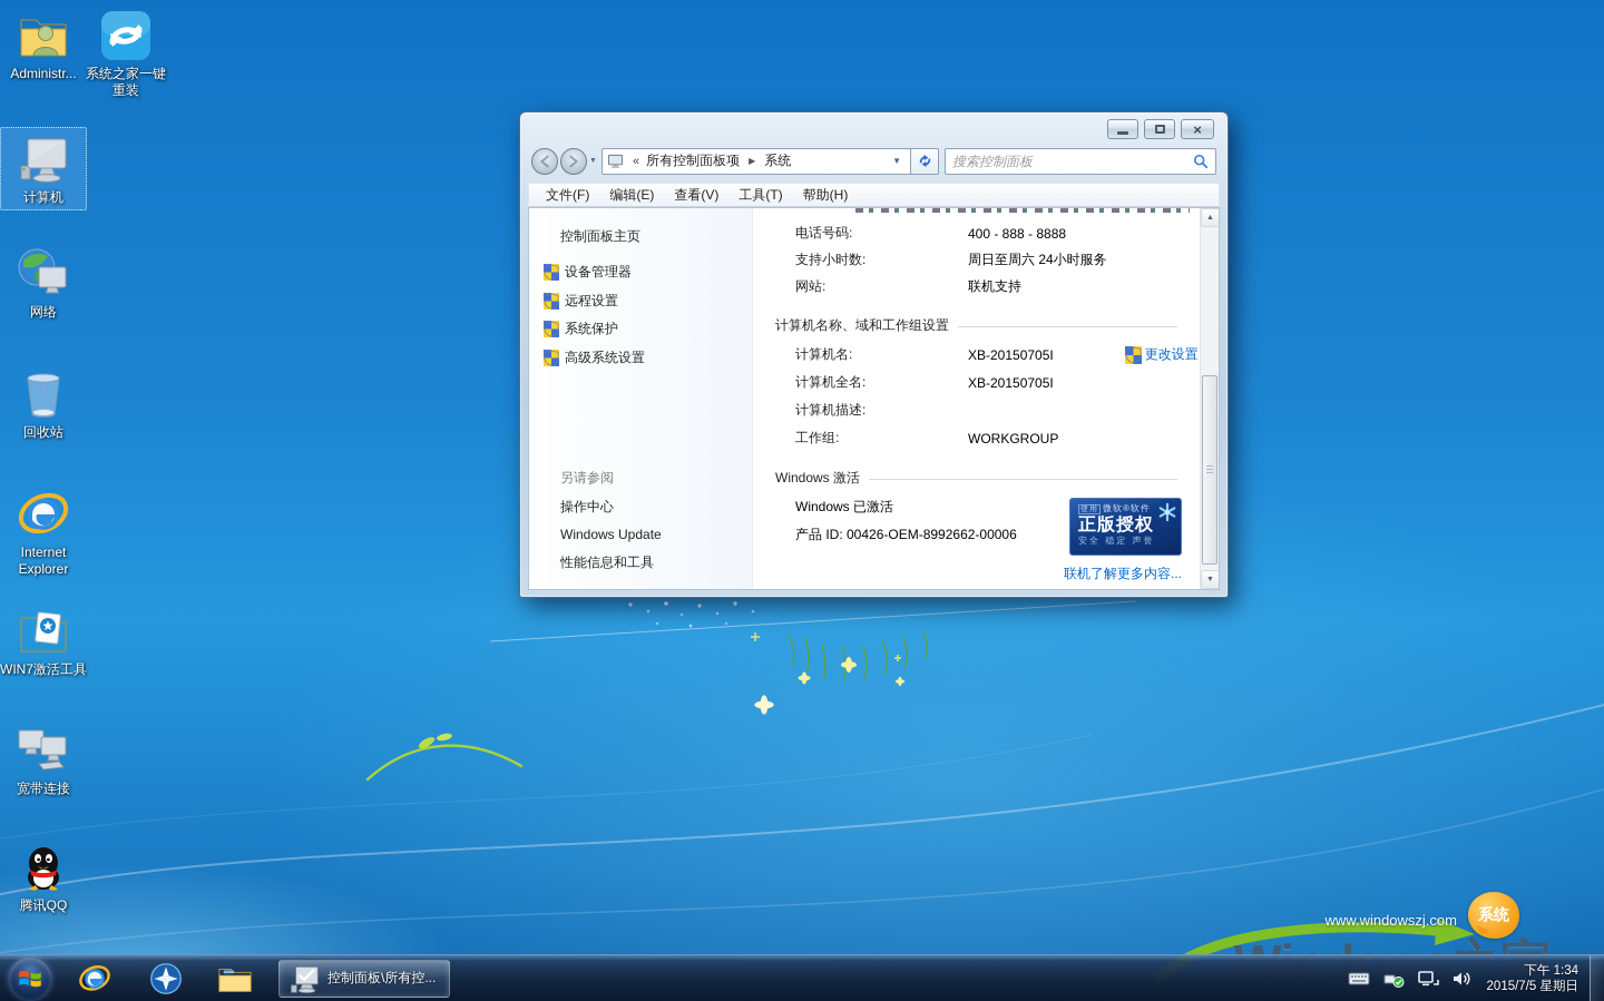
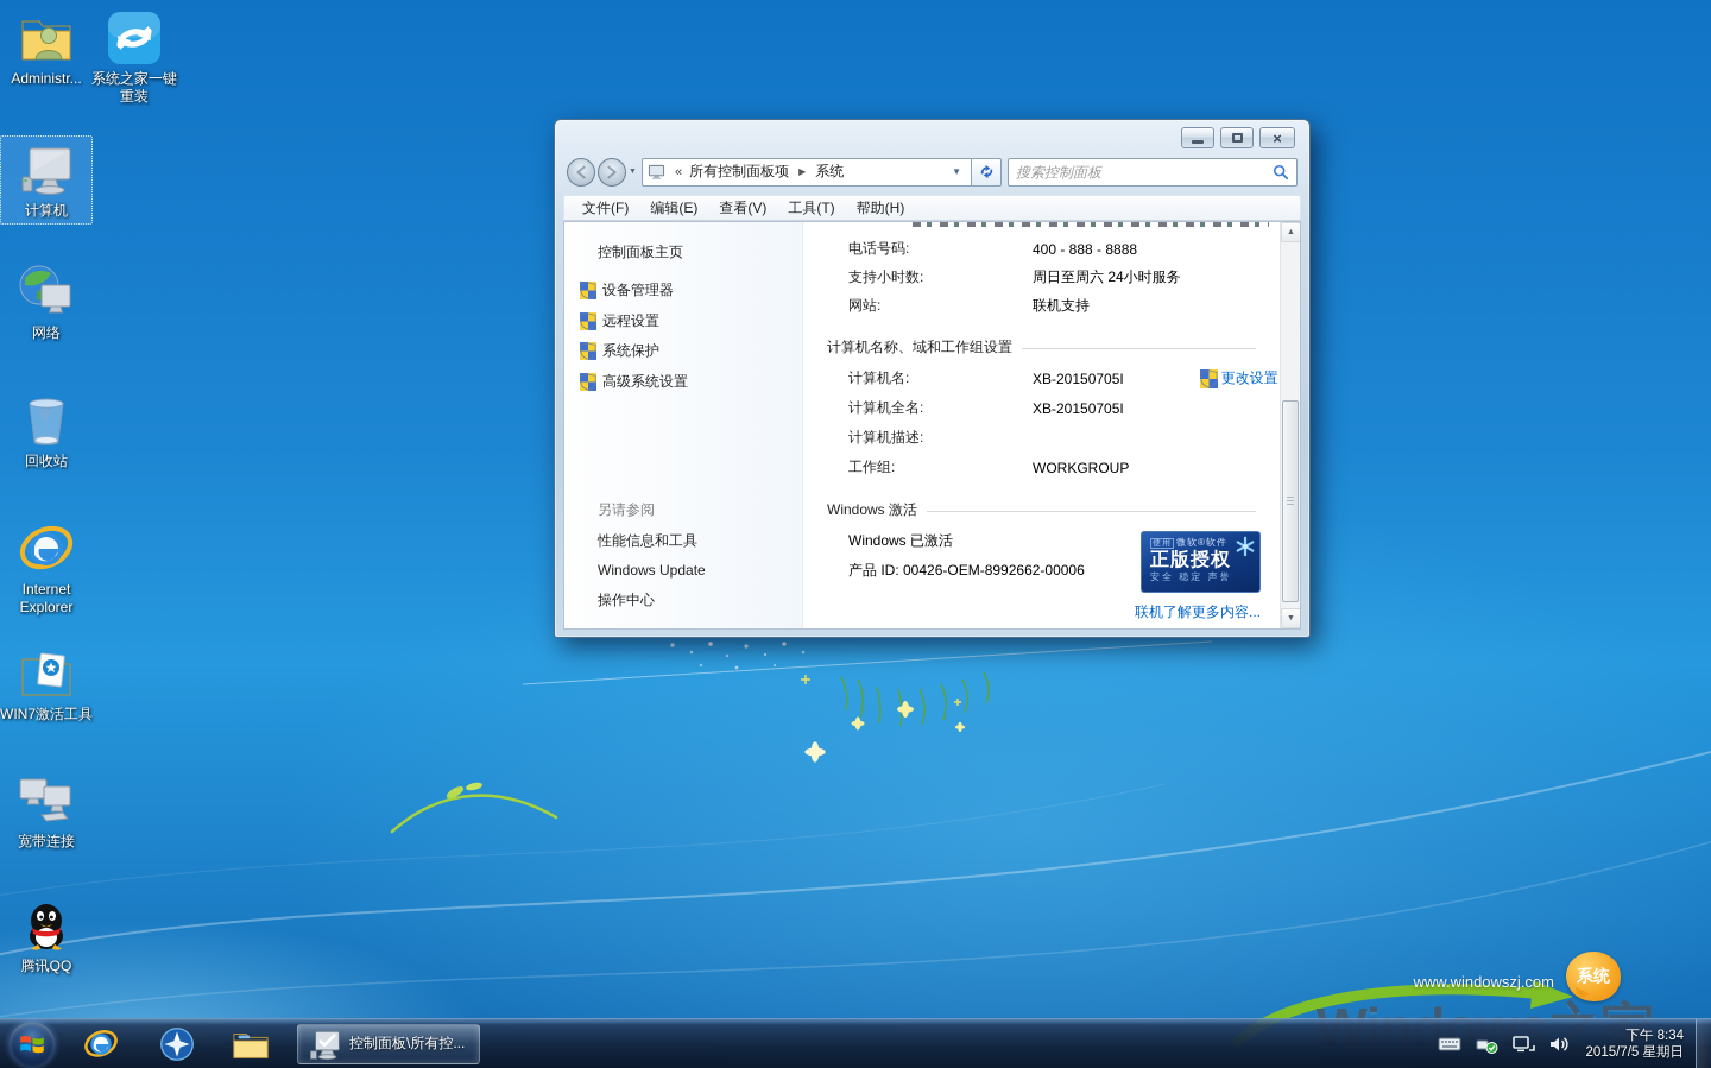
  Administr...
  系统之家一键重装
  计算机
  网络
  回收站
  Internet Explorer
  WIN7激活工具
  宽带连接
  腾讯QQ
  www.windowszj.com
  系统
  ×
  «
  所有控制面板项
  ▶
  系统
  ▼
  搜索控制面板
  文件(F)
  编辑(E)
  查看(V)
  工具(T)
  帮助(H)
  控制面板主页
  设备管理器
  远程设置
  系统保护
  高级系统设置
  另请参阅
- 操作中心
+ 性能信息和工具
  Windows Update
- 性能信息和工具
+ 操作中心
  电话号码:
  400 - 888 - 8888
  支持小时数:
  周日至周六 24小时服务
  网站:
  联机支持
  计算机名称、域和工作组设置
  计算机名:
  XB-20150705I
  更改设置
  计算机全名:
  XB-20150705I
  计算机描述:
  工作组:
  WORKGROUP
  Windows 激活
  Windows 已激活
  产品 ID: 00426-OEM-8992662-00006
  微软®软件
  正版授权
  安全 稳定 声誉
  联机了解更多内容...
  控制面板\所有控...
- 下午 1:34
+ 下午 8:34
  2015/7/5 星期日
